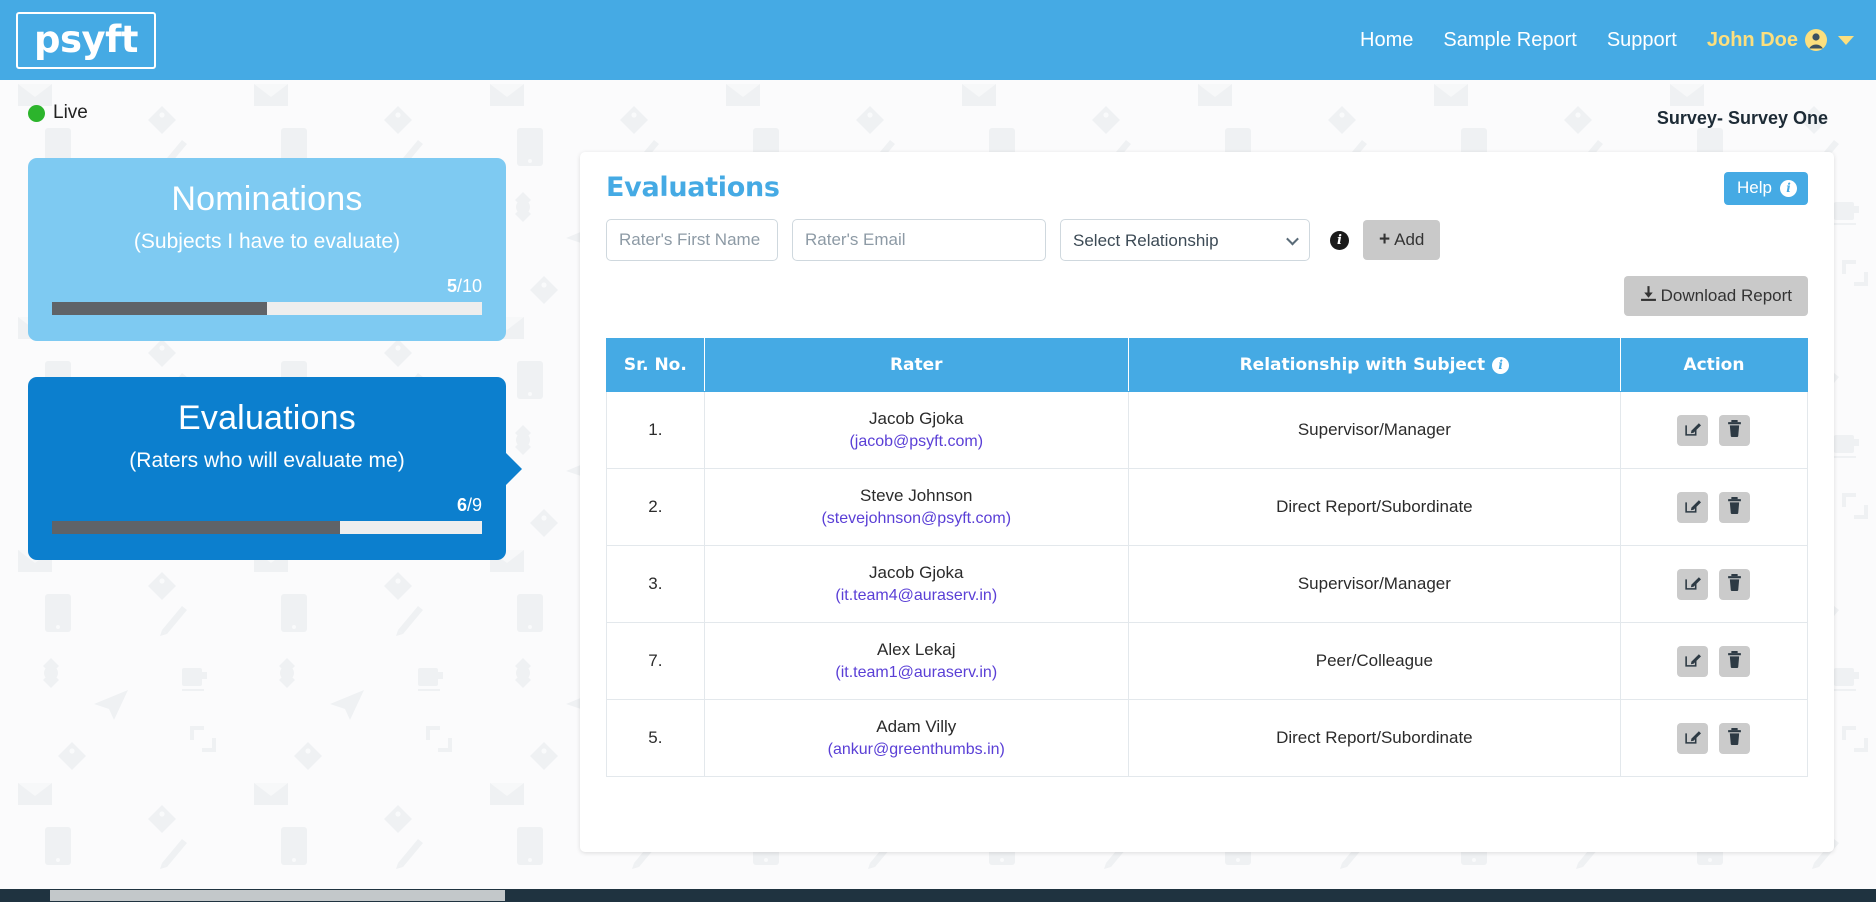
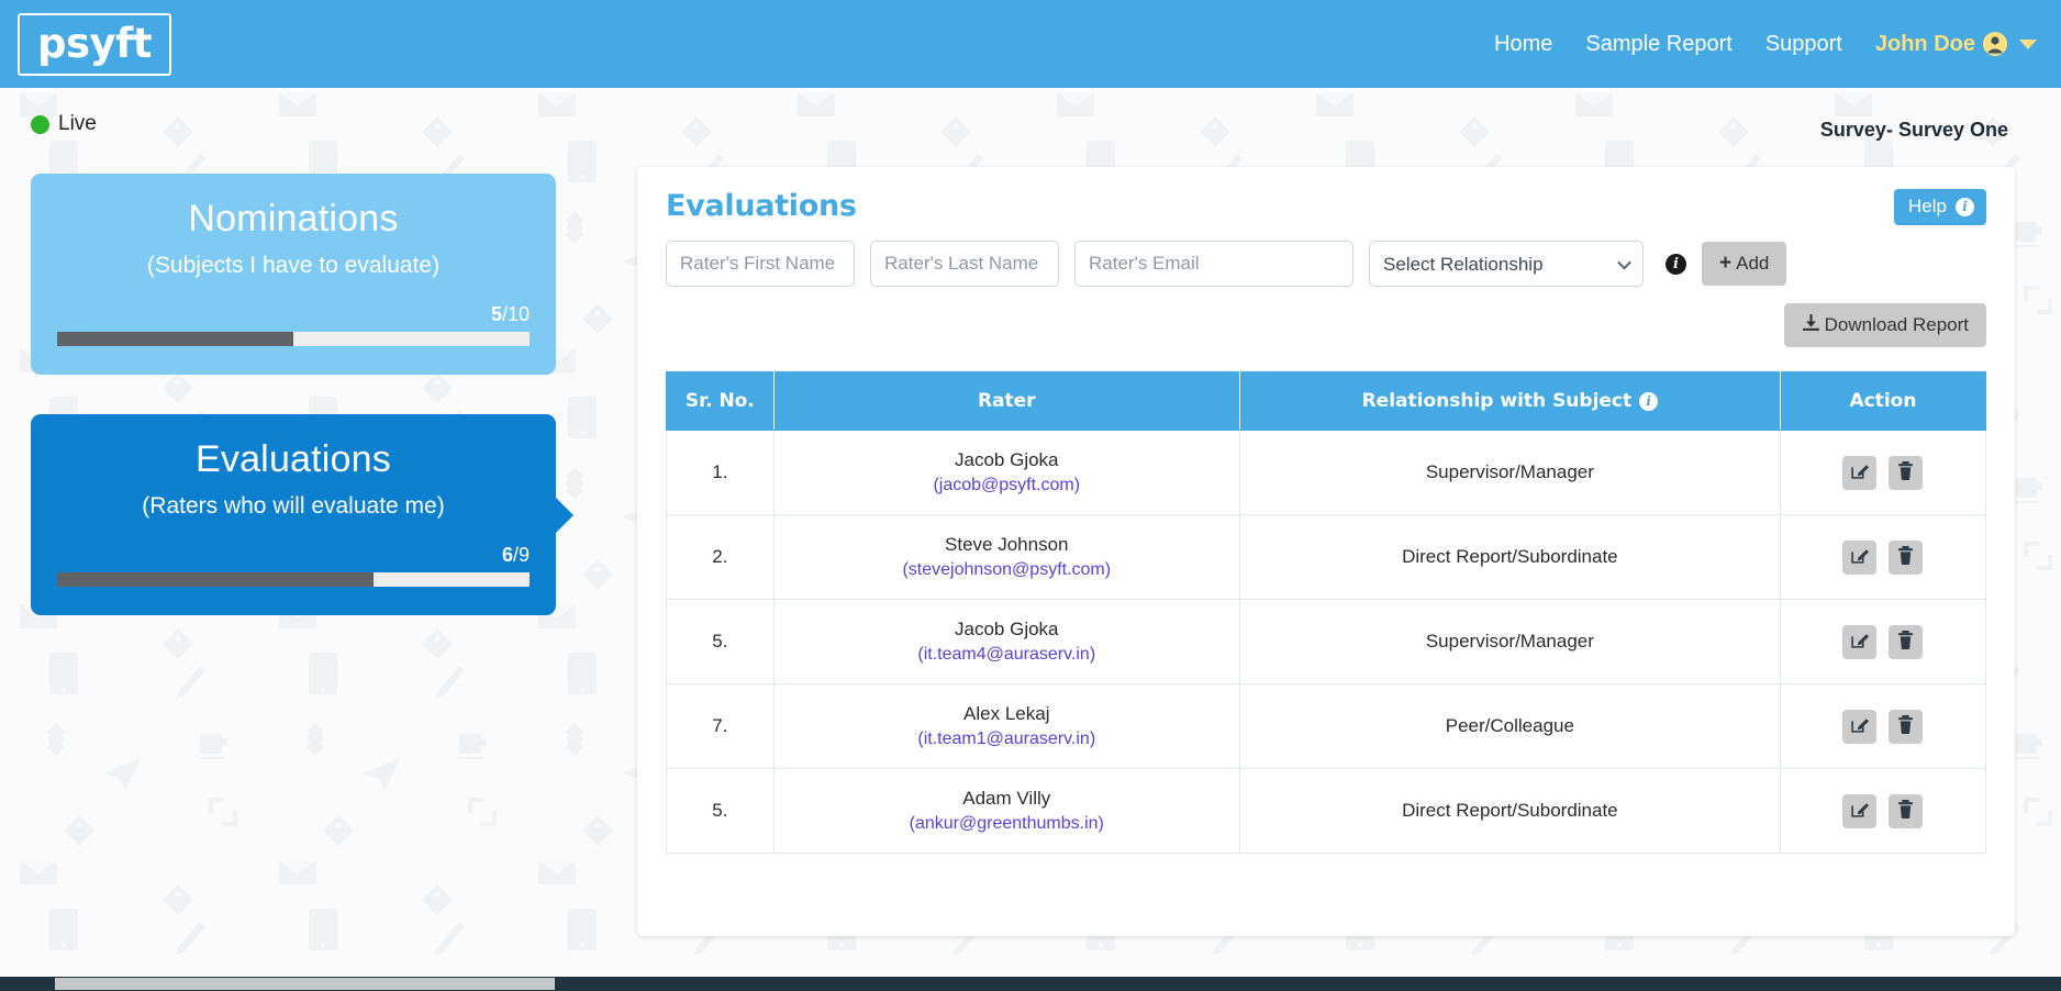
  psyft
  Home
  Sample Report
  Support
  John Doe
  Live
  Nominations
  (Subjects I have to evaluate)
  5/10
  Evaluations
  (Raters who will evaluate me)
  6/9
  Survey- Survey One
  Evaluations
  Help
  i
  Rater's First Name
+ Rater's Last Name
  Rater's Email
  Select Relationship
  i
  +
  Add
  Download Report
  Sr. No.	Rater	Relationship with Subject i	Action
  1.	Jacob Gjoka(jacob@psyft.com)	Supervisor/Manager
  2.	Steve Johnson(stevejohnson@psyft.com)	Direct Report/Subordinate
- 3.	Jacob Gjoka(it.team4@auraserv.in)	Supervisor/Manager
+ 5.	Jacob Gjoka(it.team4@auraserv.in)	Supervisor/Manager
  7.	Alex Lekaj(it.team1@auraserv.in)	Peer/Colleague
  5.	Adam Villy(ankur@greenthumbs.in)	Direct Report/Subordinate
